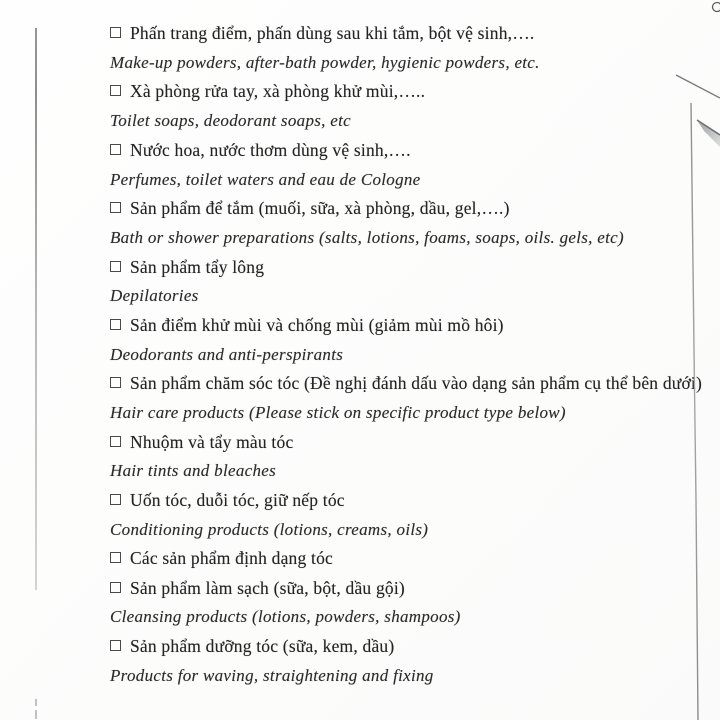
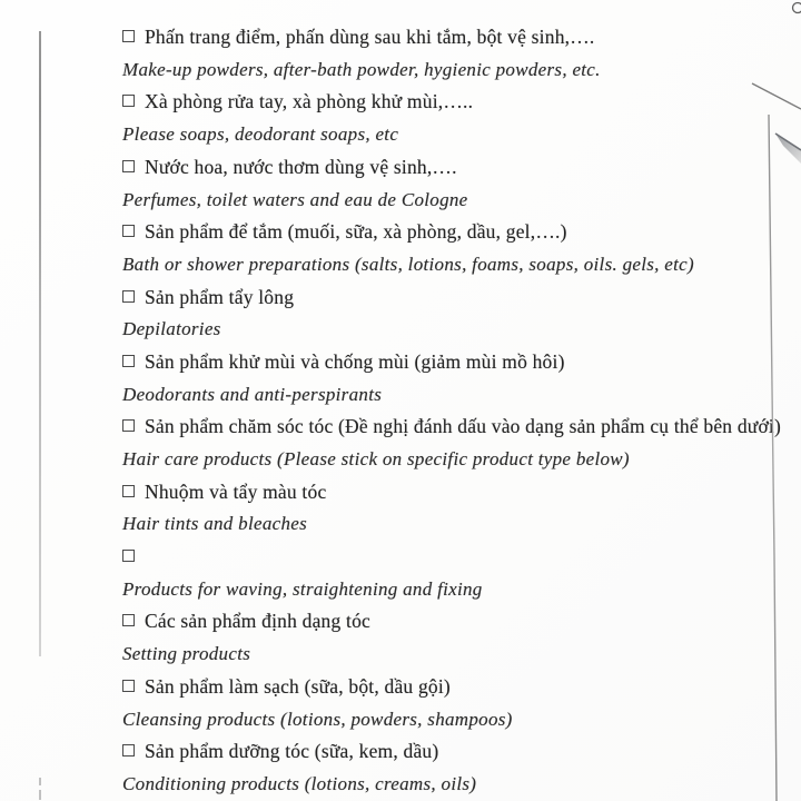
  Phấn trang điểm, phấn dùng sau khi tắm, bột vệ sinh,….
  Make-up powders, after-bath powder, hygienic powders, etc.
  Xà phòng rửa tay, xà phòng khử mùi,…..
- Toilet soaps, deodorant soaps, etc
+ Please soaps, deodorant soaps, etc
  Nước hoa, nước thơm dùng vệ sinh,….
  Perfumes, toilet waters and eau de Cologne
  Sản phẩm để tắm (muối, sữa, xà phòng, dầu, gel,….)
  Bath or shower preparations (salts, lotions, foams, soaps, oils. gels, etc)
  Sản phẩm tẩy lông
  Depilatories
- Sản điểm khử mùi và chống mùi (giảm mùi mồ hôi)
+ Sản phẩm khử mùi và chống mùi (giảm mùi mồ hôi)
  Deodorants and anti-perspirants
  Sản phẩm chăm sóc tóc (Đề nghị đánh dấu vào dạng sản phẩm cụ thể bên dưới)
  Hair care products (Please stick on specific product type below)
  Nhuộm và tẩy màu tóc
  Hair tints and bleaches
- Uốn tóc, duỗi tóc, giữ nếp tóc
- Conditioning products (lotions, creams, oils)
+ Products for waving, straightening and fixing
  Các sản phẩm định dạng tóc
+ Setting products
  Sản phẩm làm sạch (sữa, bột, dầu gội)
  Cleansing products (lotions, powders, shampoos)
  Sản phẩm dưỡng tóc (sữa, kem, dầu)
- Products for waving, straightening and fixing
+ Conditioning products (lotions, creams, oils)
